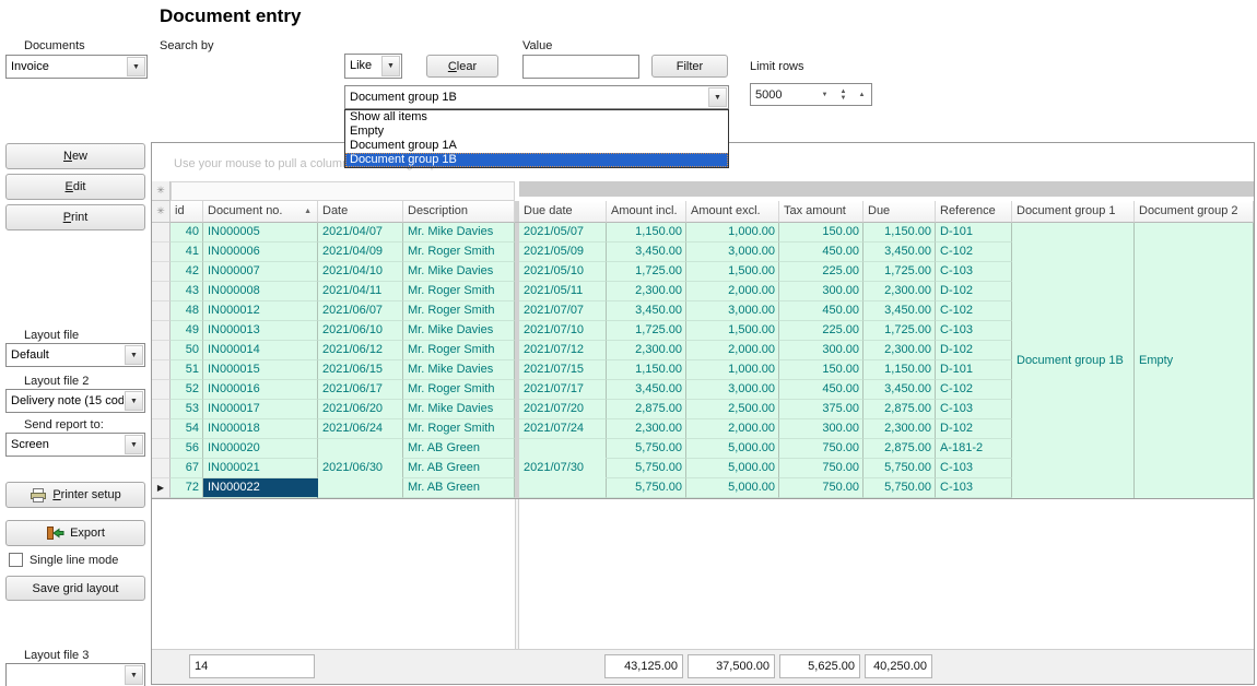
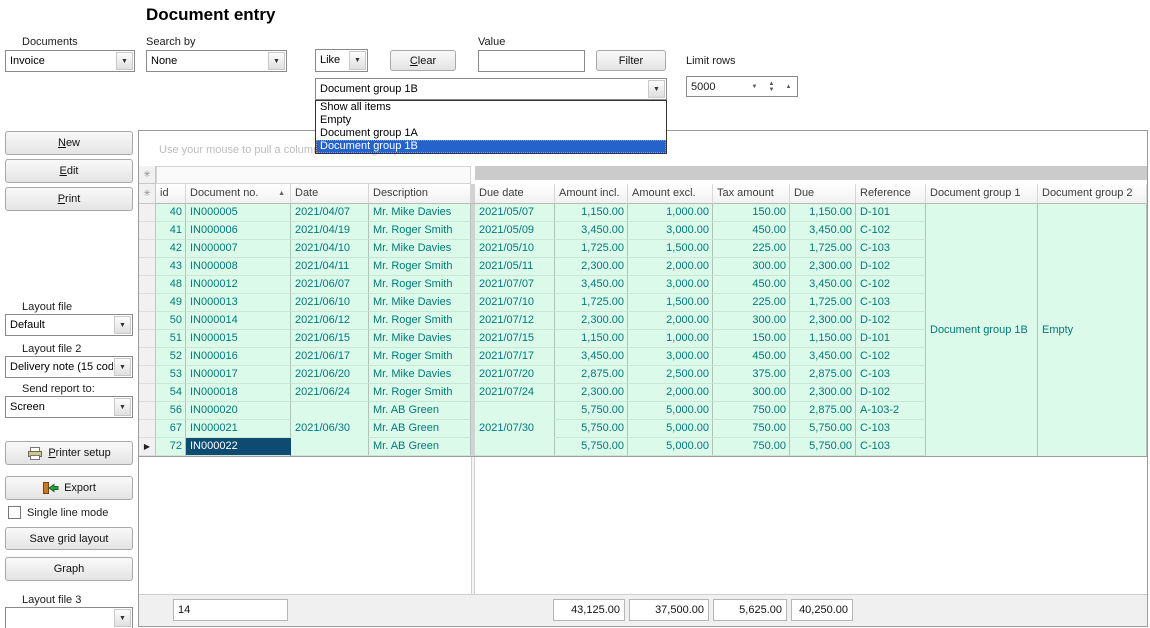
  Document entry
  Documents
  Invoice
  Search by
+ None
  Like
  C
  lear
  Value
  Filter
  Limit rows
  5000
  Document group 1B
  Show all items
  Empty
  Document group 1A
  Document group 1B
  N
  ew
  E
  dit
  P
  rint
  Layout file
  Default
  Layout file 2
  Delivery note (15 cod
  Send report to:
  Screen
  Printer setup
  Export
  Single line mode
  Save grid layout
+ Graph
  Layout file 3
  ✳
  ✳
  id
  Document no.
  Date
  Description
  Due date
  Amount incl.
  Amount excl.
  Tax amount
  Due
  Reference
  Document group 1
  Document group 2
  40
  IN000005
  2021/04/07
  Mr. Mike Davies
  2021/05/07
  1,150.00
  1,000.00
  150.00
  1,150.00
  D-101
  41
  IN000006
- 2021/04/09
+ 2021/04/19
  Mr. Roger Smith
  2021/05/09
  3,450.00
  3,000.00
  450.00
  3,450.00
  C-102
  42
  IN000007
  2021/04/10
  Mr. Mike Davies
  2021/05/10
  1,725.00
  1,500.00
  225.00
  1,725.00
  C-103
  43
  IN000008
  2021/04/11
  Mr. Roger Smith
  2021/05/11
  2,300.00
  2,000.00
  300.00
  2,300.00
  D-102
  48
  IN000012
  2021/06/07
  Mr. Roger Smith
  2021/07/07
  3,450.00
  3,000.00
  450.00
  3,450.00
  C-102
  49
  IN000013
  2021/06/10
  Mr. Mike Davies
  2021/07/10
  1,725.00
  1,500.00
  225.00
  1,725.00
  C-103
  50
  IN000014
  2021/06/12
  Mr. Roger Smith
  2021/07/12
  2,300.00
  2,000.00
  300.00
  2,300.00
  D-102
  51
  IN000015
  2021/06/15
  Mr. Mike Davies
  2021/07/15
  1,150.00
  1,000.00
  150.00
  1,150.00
  D-101
  52
  IN000016
  2021/06/17
  Mr. Roger Smith
  2021/07/17
  3,450.00
  3,000.00
  450.00
  3,450.00
  C-102
  53
  IN000017
  2021/06/20
  Mr. Mike Davies
  2021/07/20
  2,875.00
  2,500.00
  375.00
  2,875.00
  C-103
  54
  IN000018
  2021/06/24
  Mr. Roger Smith
  2021/07/24
  2,300.00
  2,000.00
  300.00
  2,300.00
  D-102
  56
  IN000020
  Mr. AB Green
  5,750.00
  5,000.00
  750.00
  2,875.00
- A-181-2
+ A-103-2
  67
  IN000021
  2021/06/30
  Mr. AB Green
  2021/07/30
  5,750.00
  5,000.00
  750.00
  5,750.00
  C-103
  ▶
  72
  IN000022
  Mr. AB Green
  5,750.00
  5,000.00
  750.00
  5,750.00
  C-103
  Document group 1B
  Empty
  14
  43,125.00
  37,500.00
  5,625.00
  40,250.00
